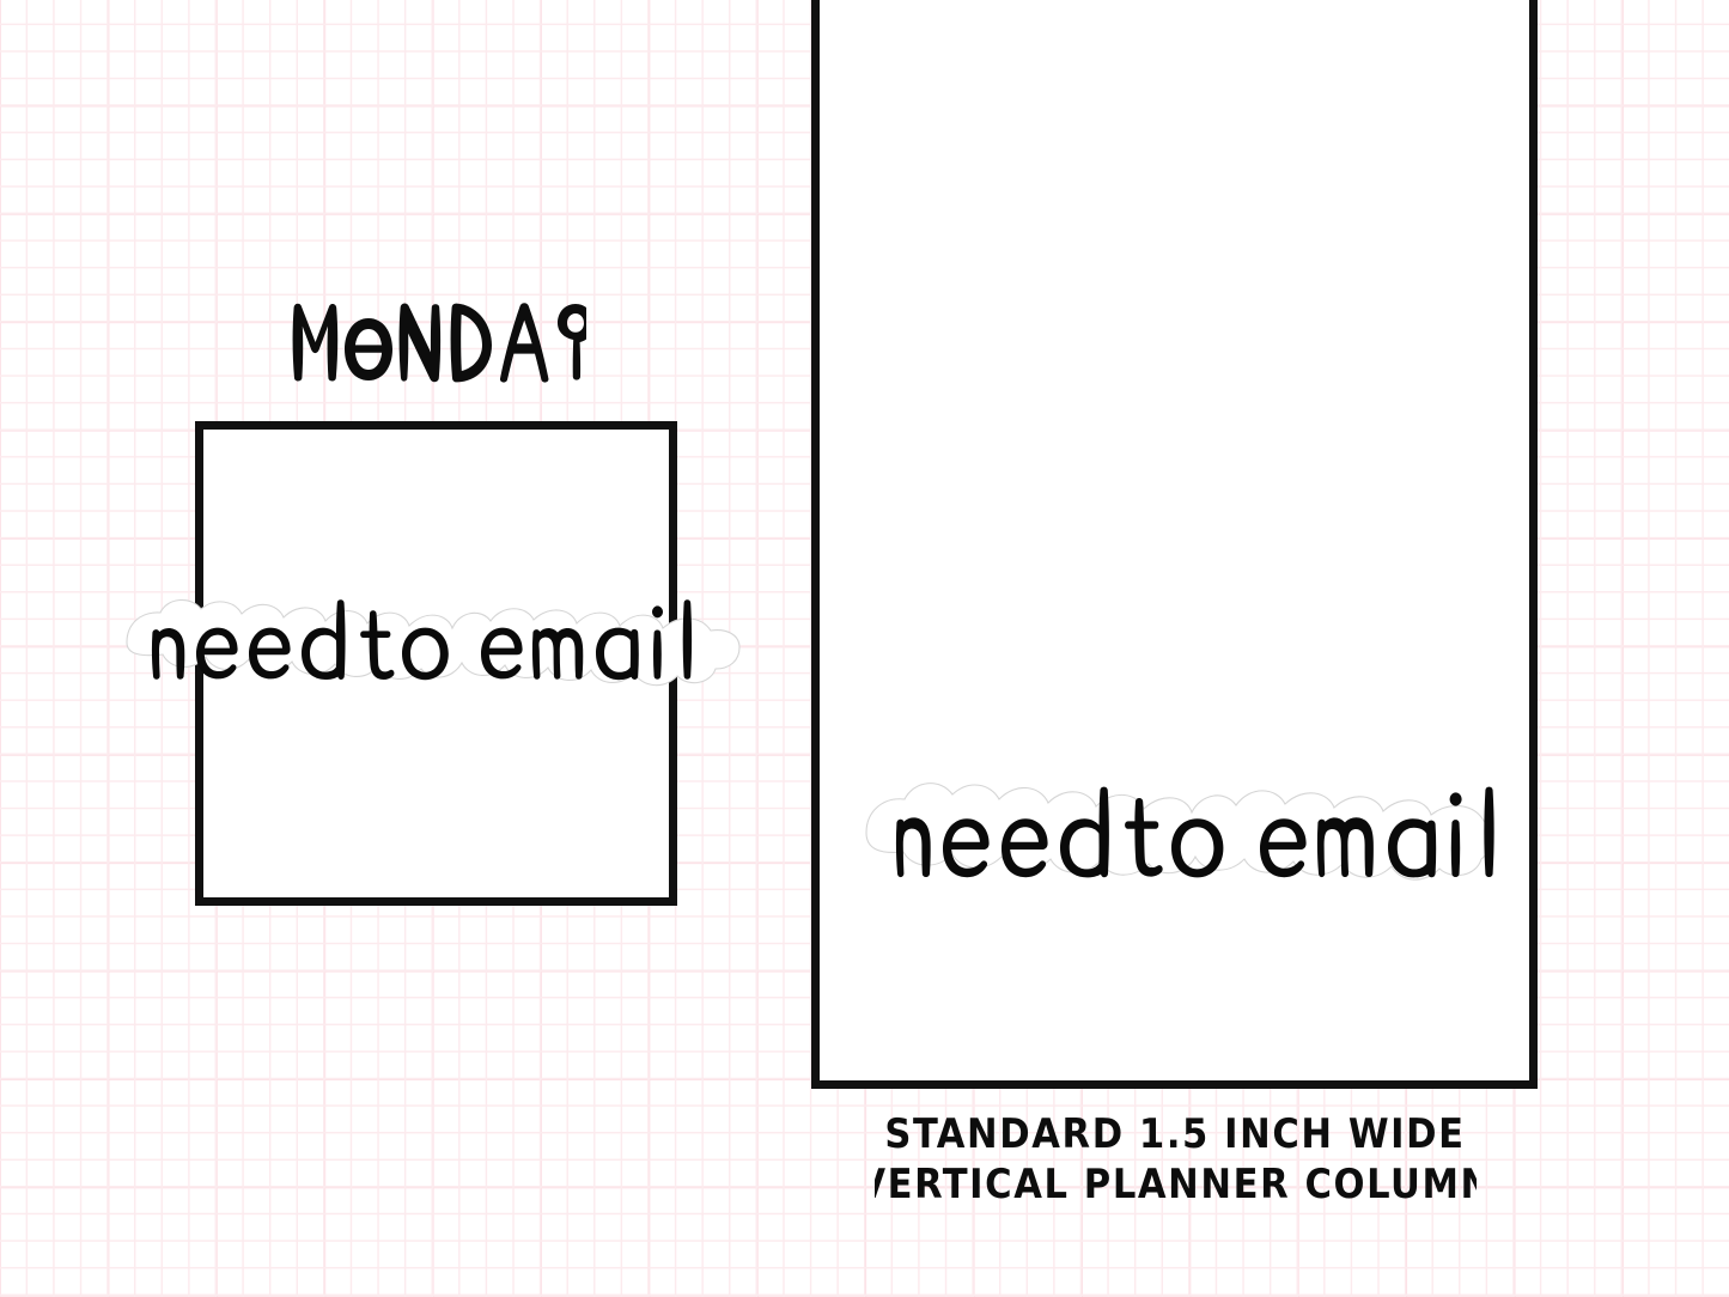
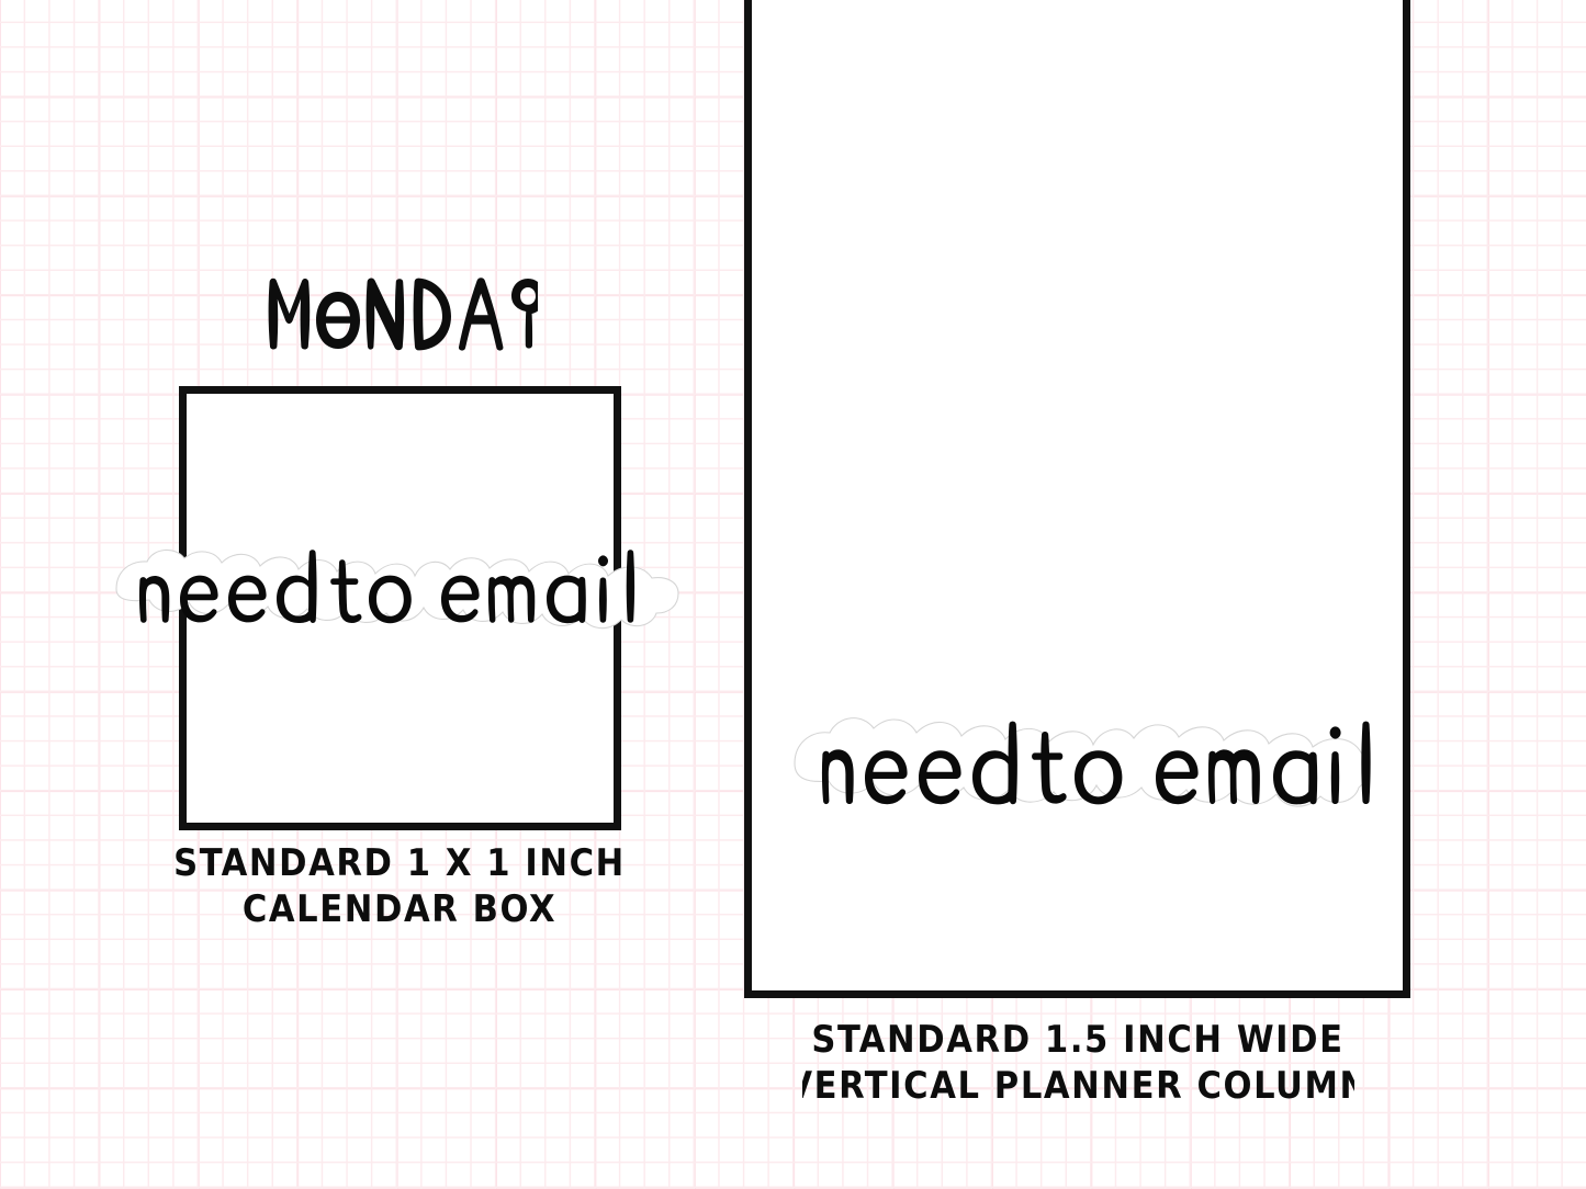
+ STANDARD 1 X 1 INCH
+ CALENDAR BOX
  STANDARD 1.5 INCH WIDE
  ERTICAL PLANNER COLUM
